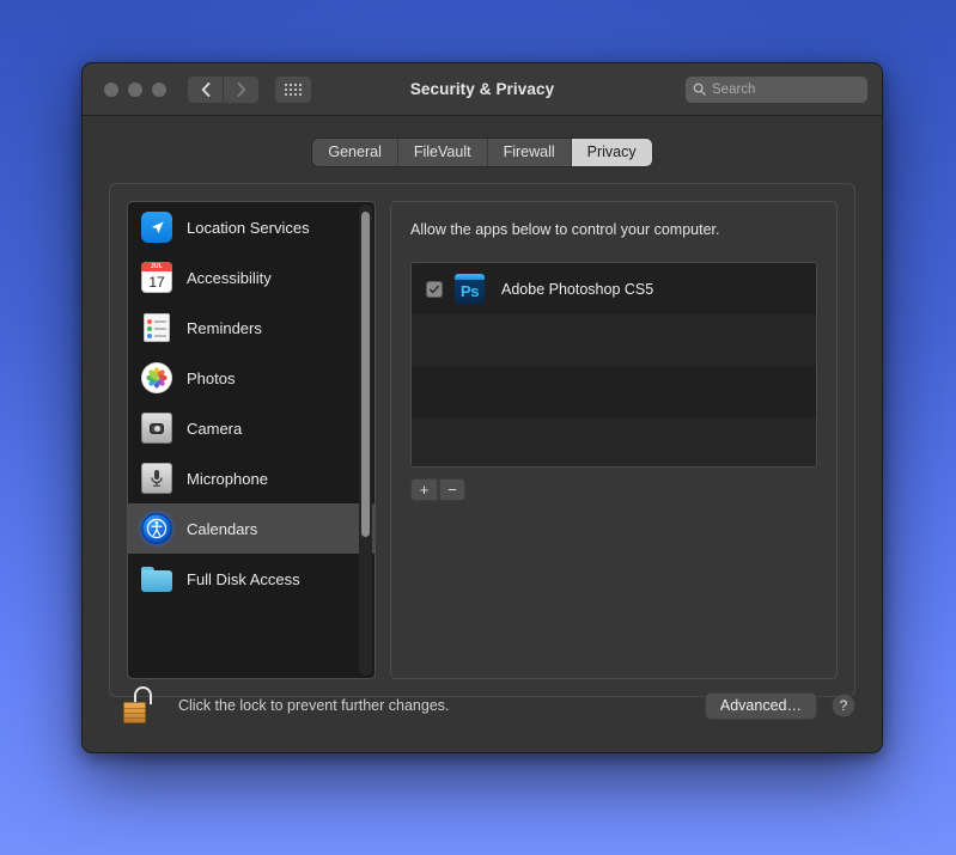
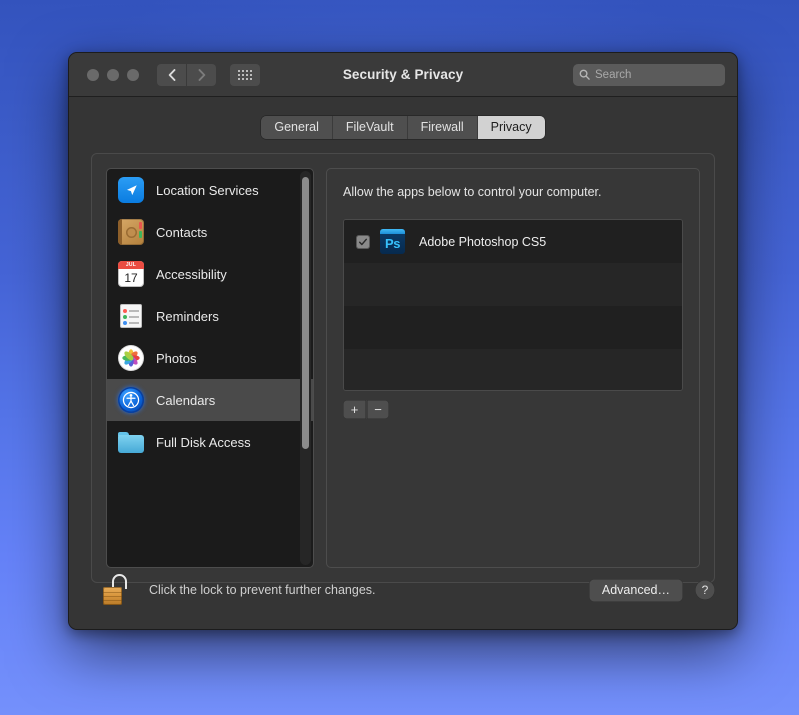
  Security & Privacy
  Search
  General
  FileVault
  Firewall
  Privacy
  Location Services
+ Contacts
  17
  Accessibility
  Reminders
  Photos
- Camera
- Microphone
  Calendars
  Full Disk Access
  Allow the apps below to control your computer.
  Ps
  Adobe Photoshop CS5
  +
  −
  Click the lock to prevent further changes.
  Advanced…
  ?
